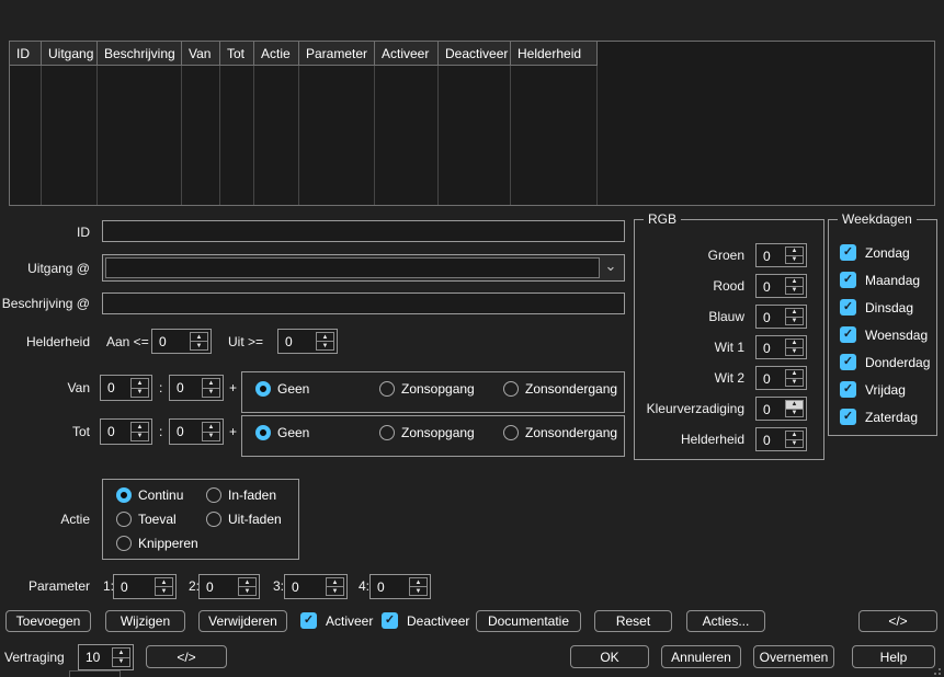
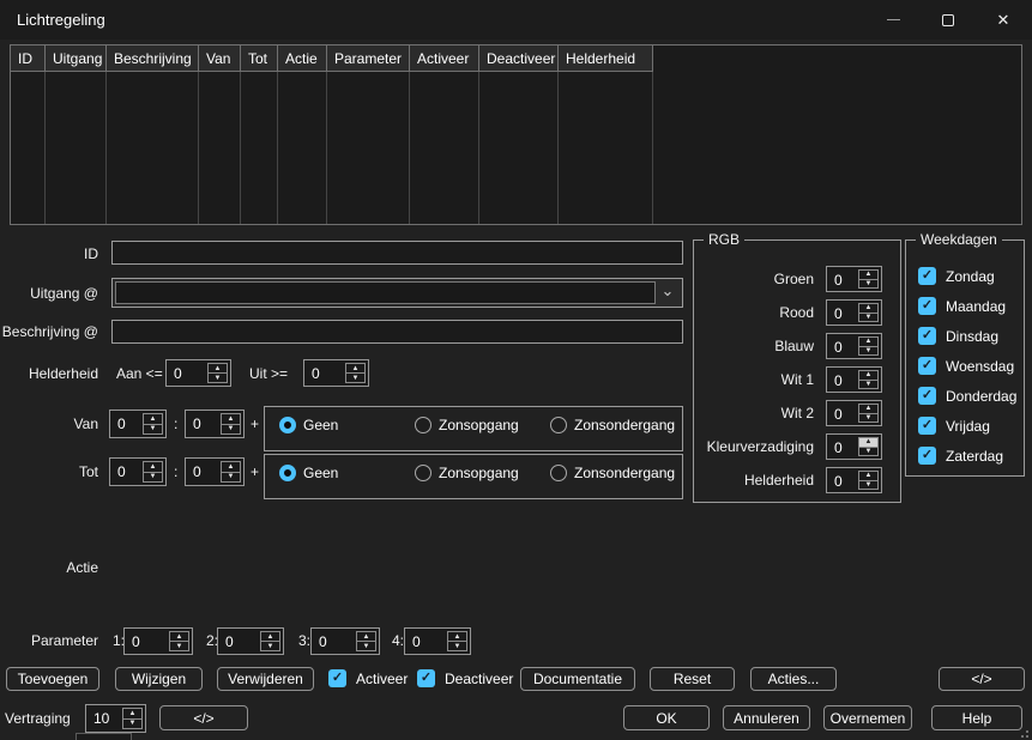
+ Lichtregeling
+ ✕
  ID
  Uitgang
  Beschrijving
  Van
  Tot
  Actie
  Parameter
  Activeer
  Deactiveer
  Helderheid
  ID
  Uitgang @
  ⌄
  Beschrijving @
  Helderheid
  Aan <=
  0
  Uit >=
  0
  Van
  0
  :
  0
  +
  Geen
  Zonsopgang
  Zonsondergang
  Tot
  0
  :
  0
  +
  Geen
  Zonsopgang
  Zonsondergang
  Actie
- Continu
- In-faden
- Toeval
- Uit-faden
- Knipperen
  Parameter
  0
  0
  3:
  0
  4:
  0
  RGB
  Groen
  0
  Rood
  0
  Blauw
  0
  Wit 1
  0
  Wit 2
  0
  Kleurverzadiging
  0
  Helderheid
  0
  Weekdagen
  ✓
  Zondag
  ✓
  Maandag
  ✓
  Dinsdag
  ✓
  Woensdag
  ✓
  Donderdag
  ✓
  Vrijdag
  ✓
  Zaterdag
  Toevoegen
  Wijzigen
  Verwijderen
  ✓
  Activeer
  ✓
  Deactiveer
  Documentatie
  Reset
  Acties...
  </>
  Vertraging
  10
  </>
  OK
  Annuleren
  Overnemen
  Help
